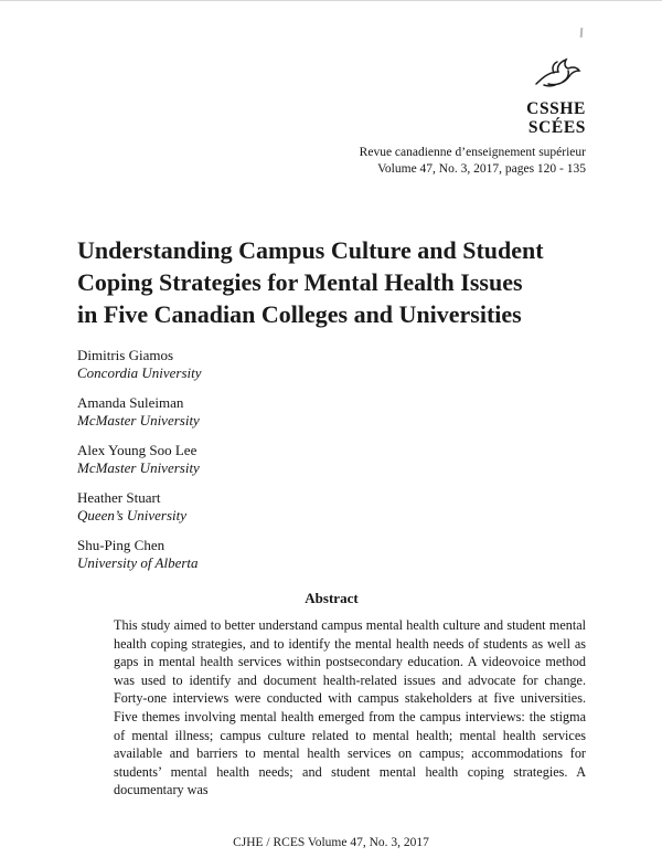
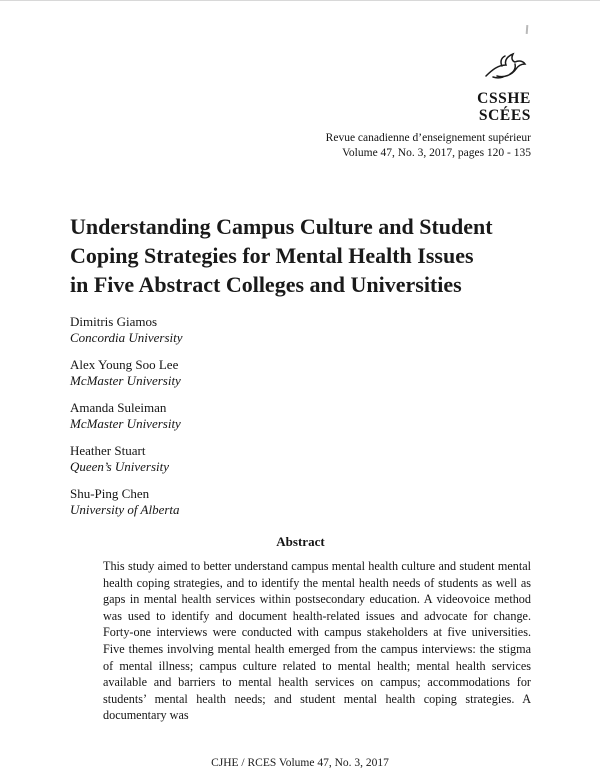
  CSSHE
  SCÉES
  Revue canadienne d’enseignement supérieur
  Volume 47, No. 3, 2017, pages 120 - 135
  Understanding Campus Culture and Student
  Coping Strategies for Mental Health Issues
- in Five Canadian Colleges and Universities
+ in Five Abstract Colleges and Universities
  Dimitris Giamos
  Concordia University
- Amanda Suleiman
+ Alex Young Soo Lee
  McMaster University
- Alex Young Soo Lee
+ Amanda Suleiman
  McMaster University
  Heather Stuart
  Queen’s University
  Shu-Ping Chen
  University of Alberta
  Abstract
  This study aimed to better understand campus mental health culture and student mental health coping strategies, and to identify the mental health needs of students as well as gaps in mental health services within postsecondary education. A videovoice method was used to identify and document health-related issues and advocate for change. Forty-one interviews were conducted with campus stakeholders at five universities. Five themes involving mental health emerged from the campus interviews: the stigma of mental illness; campus culture related to mental health; mental health services available and barriers to mental health services on campus; accommodations for students’ mental health needs; and student mental health coping strategies. A documentary was
  CJHE / RCES Volume 47, No. 3, 2017
